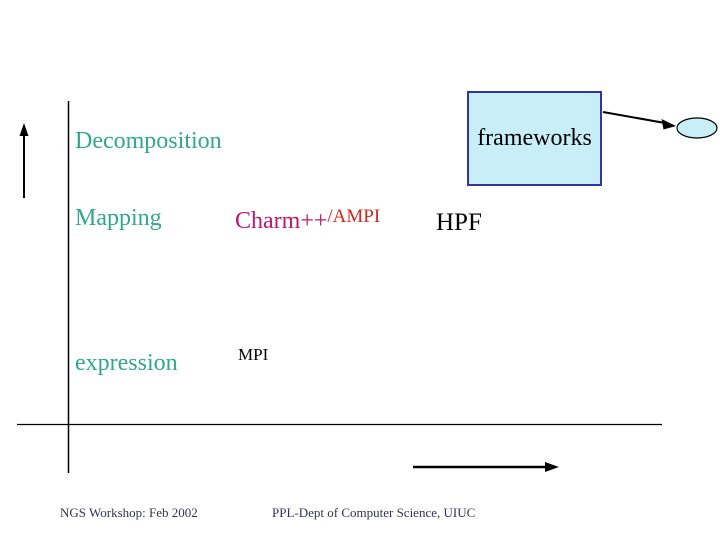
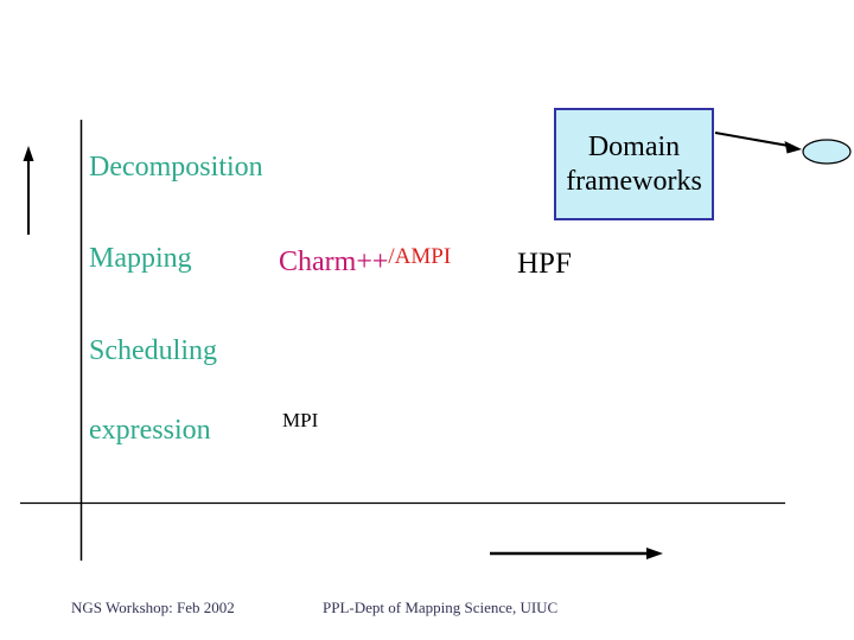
  Decomposition
  Mapping
+ Scheduling
  expression
  Charm++/AMPI
  HPF
  MPI
+ Domain
  frameworks
  NGS Workshop: Feb 2002
- PPL-Dept of Computer Science, UIUC
+ PPL-Dept of Mapping Science, UIUC
